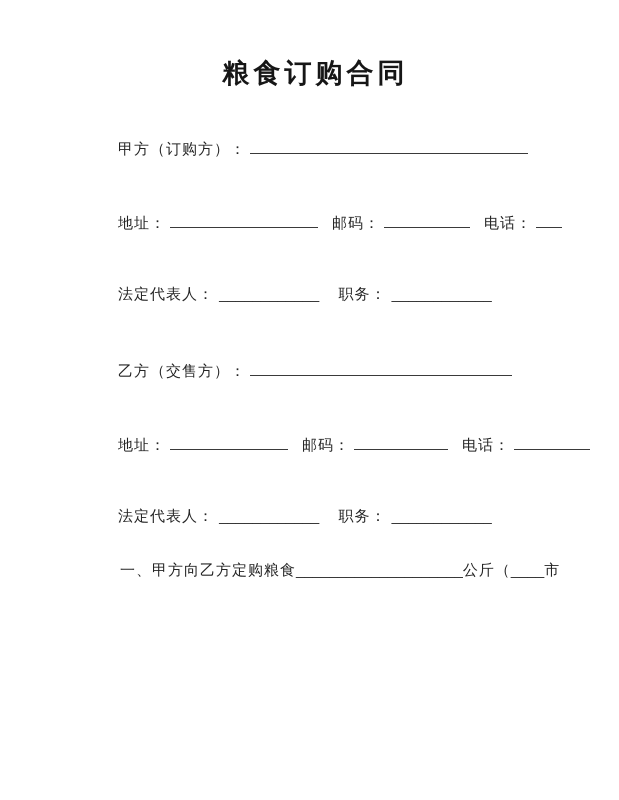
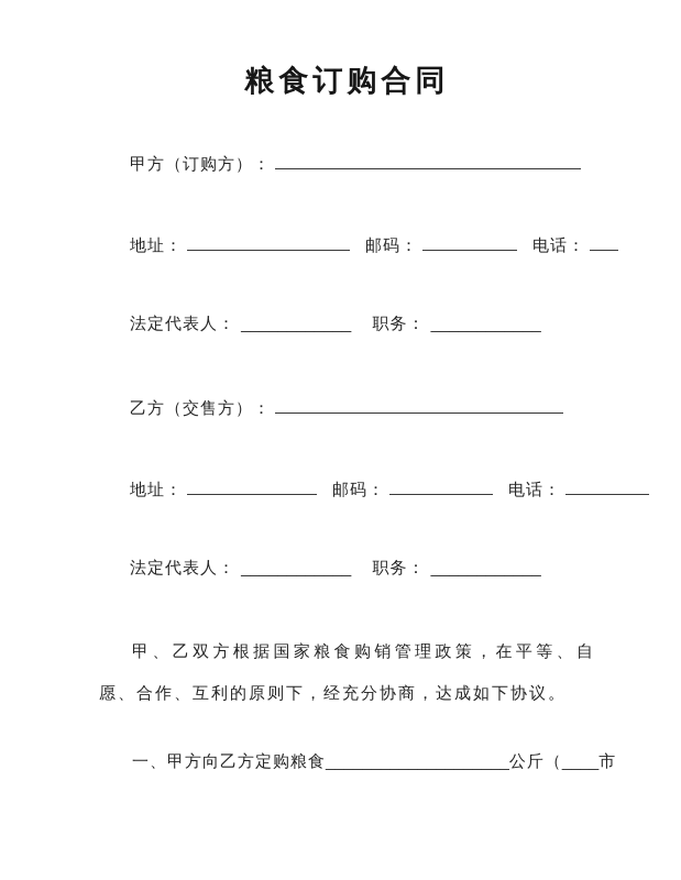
  粮食订购合同
  甲方（订购方）：
  地址： 邮码： 电话：
  法定代表人： ____________ 职务： ____________
  乙方（交售方）：
  地址： 邮码： 电话：
  法定代表人： ____________ 职务： ____________
+ 甲、乙双方根据国家粮食购销管理政策，在平等、自愿、合作、互利的原则下，经充分协商，达成如下协议。
  一、甲方向乙方定购粮食____________________公斤（____市
